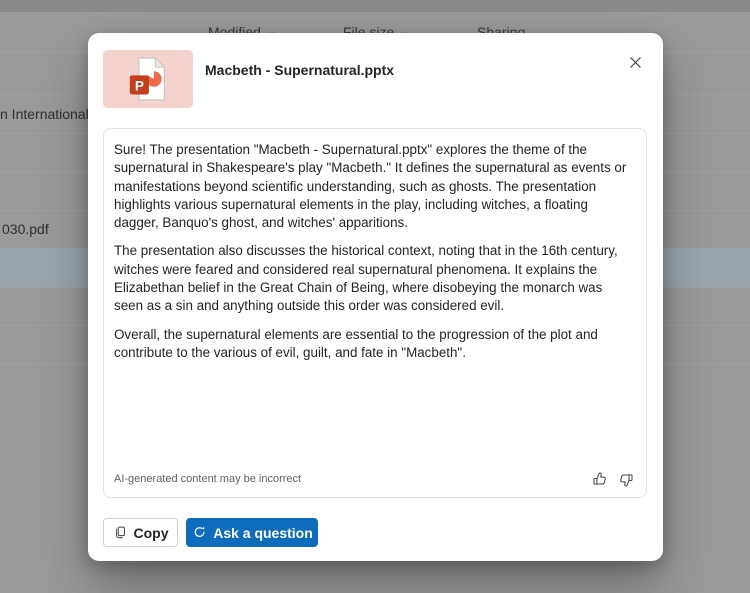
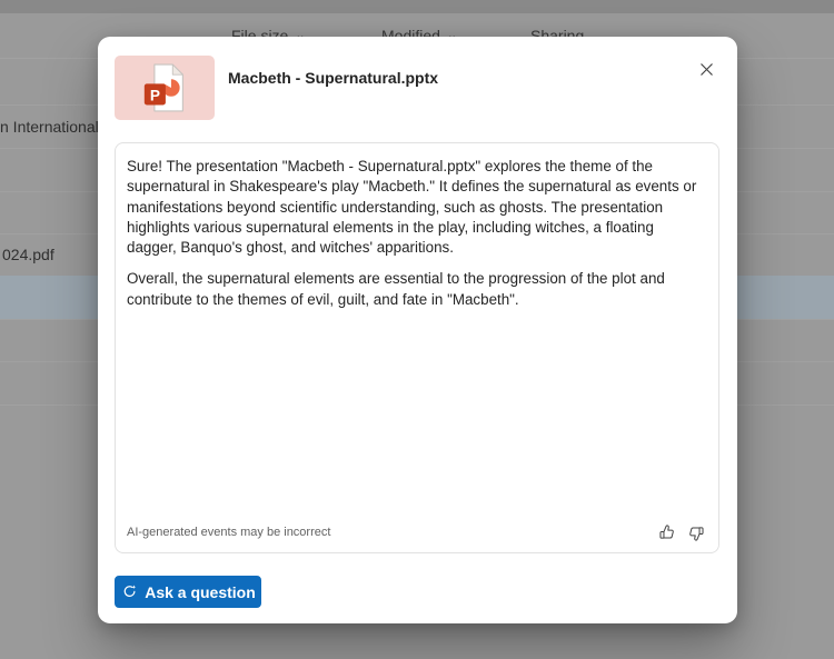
- Modified
+ File size
  ⌄
- File size
+ Modified
  ⌄
  Sharing
  n Internationa
- 030.pdf
+ 024.pdf
  P
  Macbeth - Supernatural.pptx
  Sure! The presentation "Macbeth - Supernatural.pptx" explores the theme of the supernatural in Shakespeare's play "Macbeth." It defines the supernatural as events or manifestations beyond scientific understanding, such as ghosts. The presentation highlights various supernatural elements in the play, including witches, a floating dagger, Banquo's ghost, and witches' apparitions.
- The presentation also discusses the historical context, noting that in the 16th century, witches were feared and considered real supernatural phenomena. It explains the Elizabethan belief in the Great Chain of Being, where disobeying the monarch was seen as a sin and anything outside this order was considered evil.
- Overall, the supernatural elements are essential to the progression of the plot and contribute to the various of evil, guilt, and fate in "Macbeth".
+ Overall, the supernatural elements are essential to the progression of the plot and contribute to the themes of evil, guilt, and fate in "Macbeth".
- AI-generated content may be incorrect
+ AI-generated events may be incorrect
- Copy
  Ask a question
